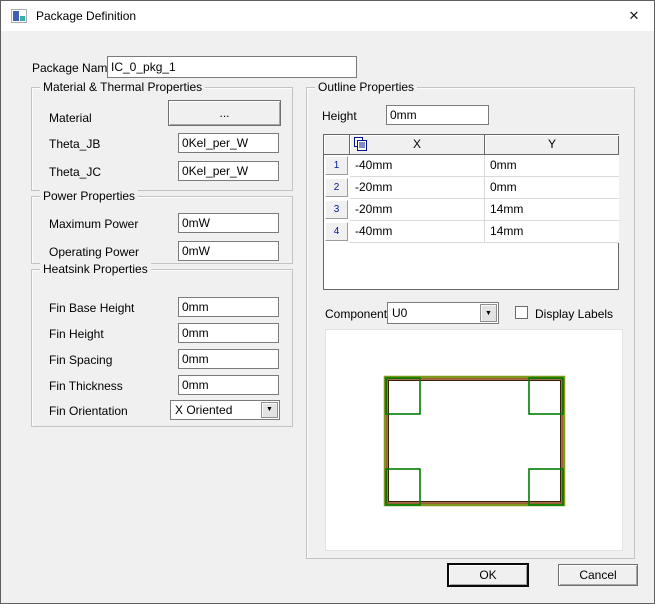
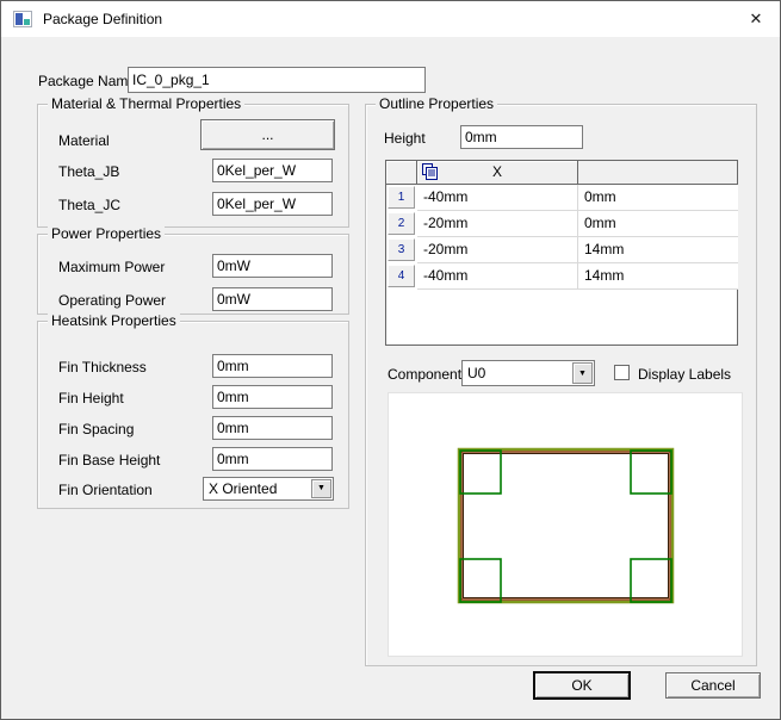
  Package Definition
  ✕
  Package Nam
  IC_0_pkg_1
  Material & Thermal Properties
  Material
  ...
  Theta_JB
  0Kel_per_W
  Theta_JC
  0Kel_per_W
  Power Properties
  Maximum Power
  0mW
  Operating Power
  0mW
  Heatsink Properties
- Fin Base Height
+ Fin Thickness
  0mm
  Fin Height
  0mm
  Fin Spacing
  0mm
- Fin Thickness
+ Fin Base Height
  0mm
  Fin Orientation
  X Oriented
  Outline Properties
  Height
  0mm
  X
- Y
  1
  -40mm
  0mm
  2
  -20mm
  0mm
  3
  -20mm
  14mm
  4
  -40mm
  14mm
  Component
  U0
  Display Labels
  OK
  Cancel
